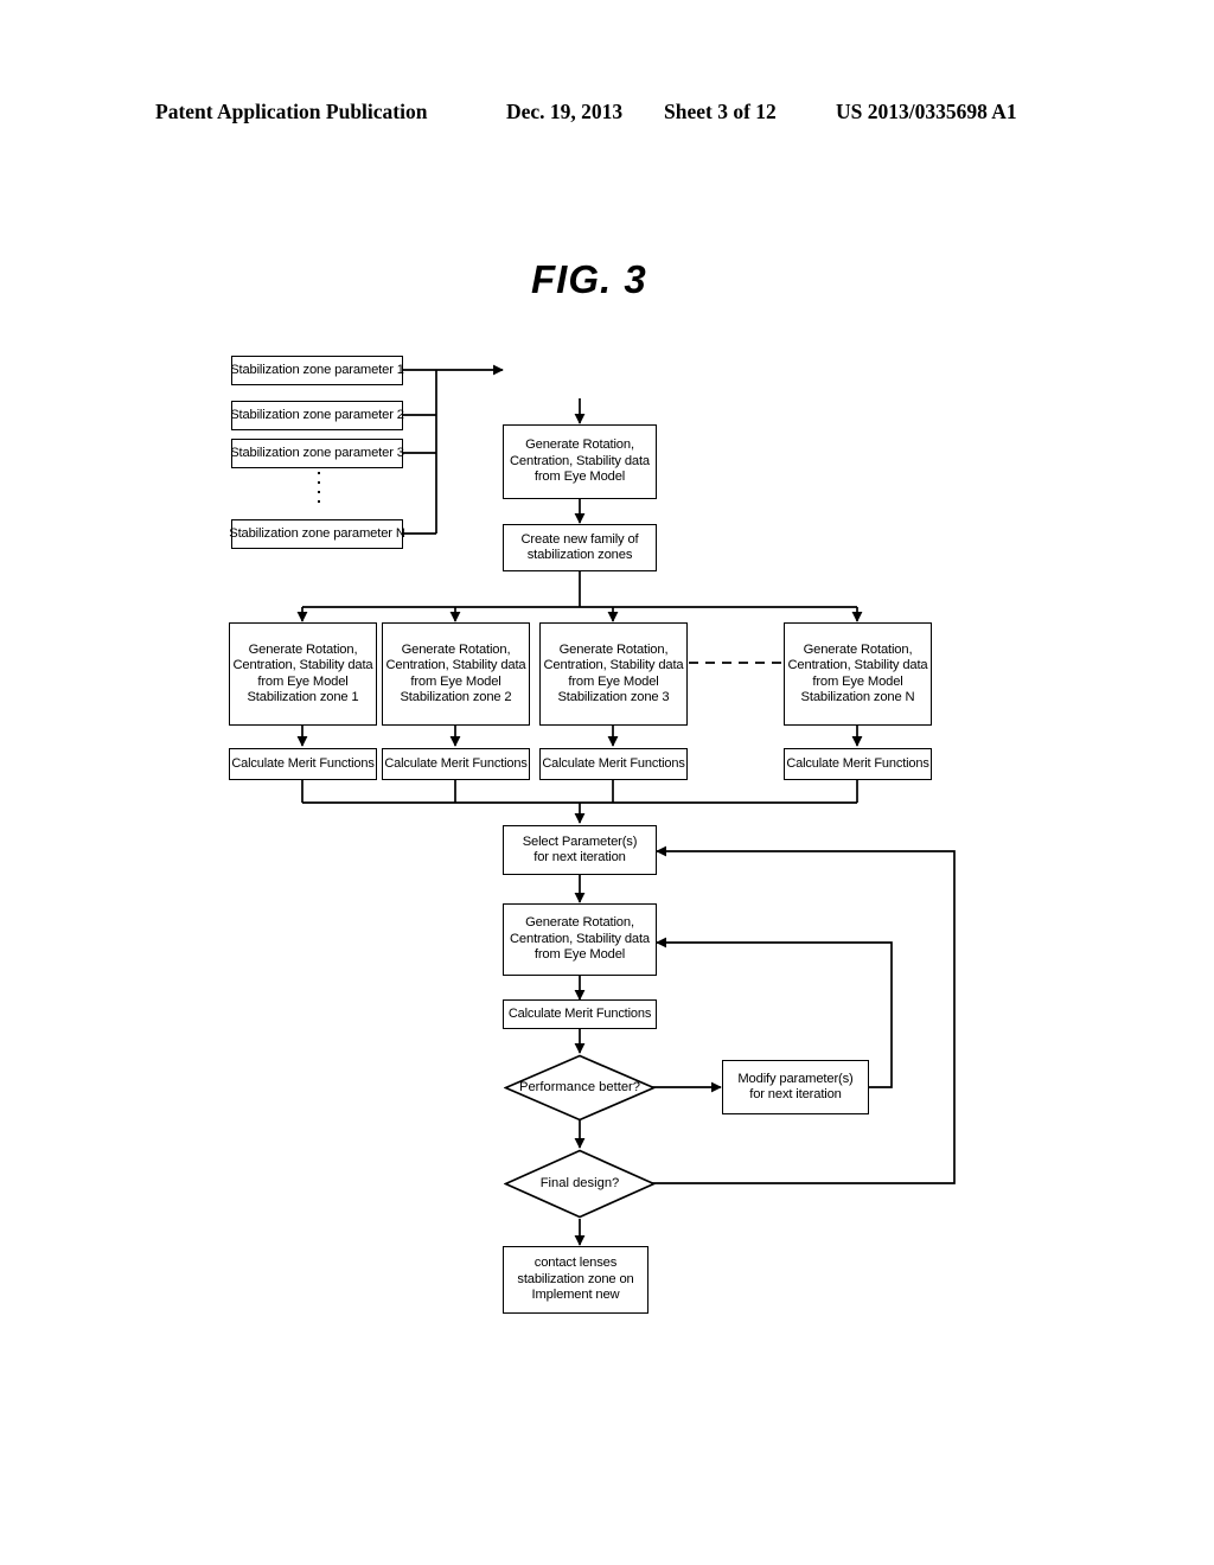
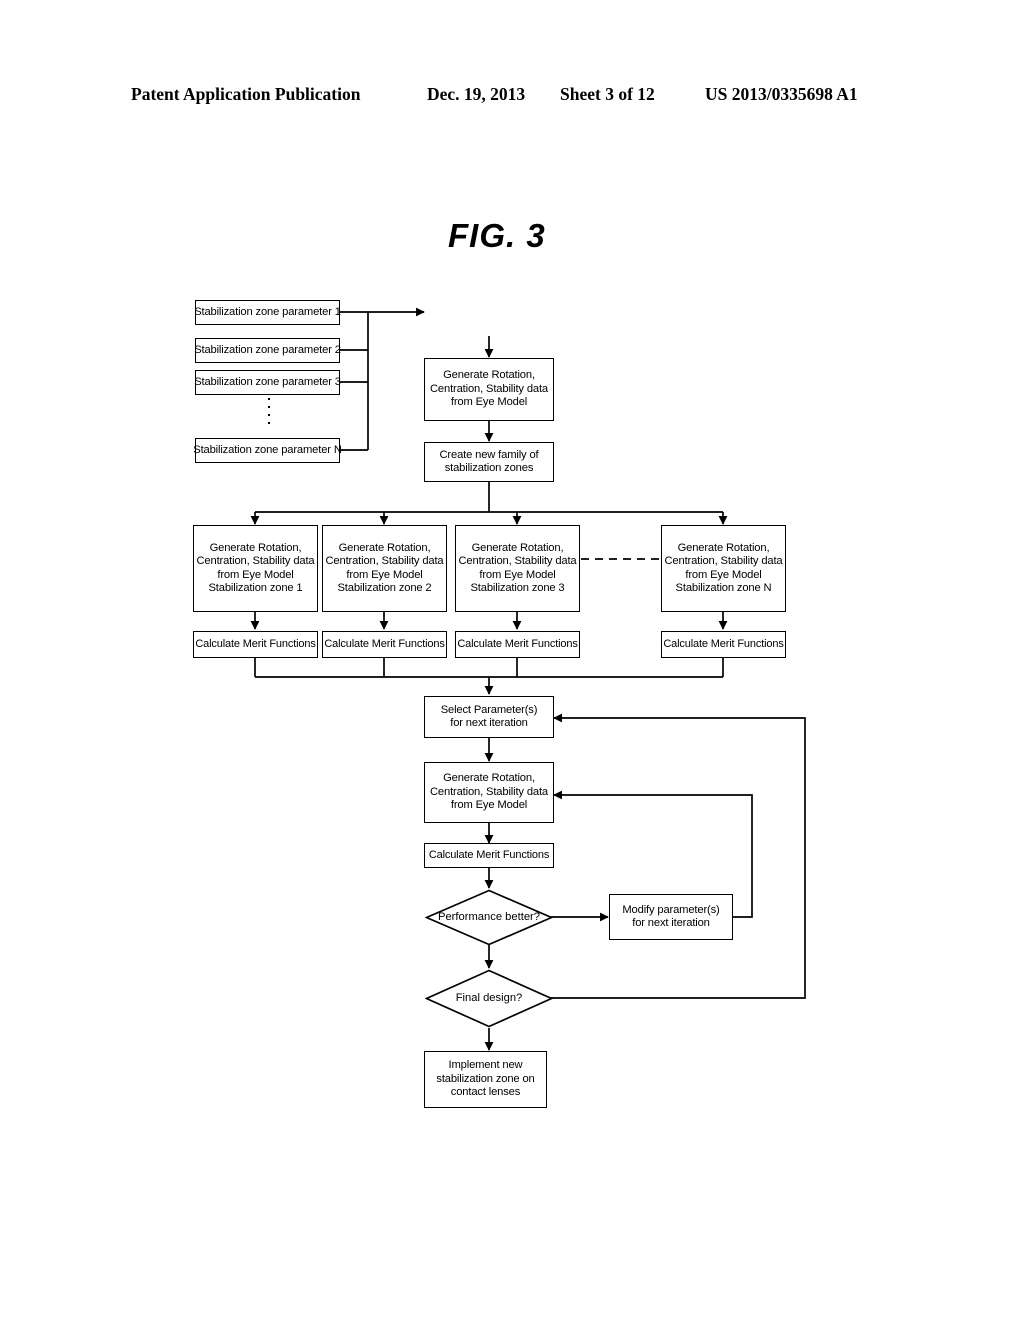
  Patent Application Publication
  Dec. 19, 2013
  Sheet 3 of 12
  US 2013/0335698 A1
  FIG. 3
  Stabilization zone parameter 1
  Stabilization zone parameter 2
  Stabilization zone parameter 3
  Stabilization zone parameter N
  Generate Rotation,
  Centration, Stability data
  from Eye Model
  Create new family of
  stabilization zones
  Generate Rotation,
  Centration, Stability data
  from Eye Model
  Stabilization zone 1
  Generate Rotation,
  Centration, Stability data
  from Eye Model
  Stabilization zone 2
  Generate Rotation,
  Centration, Stability data
  from Eye Model
  Stabilization zone 3
  Generate Rotation,
  Centration, Stability data
  from Eye Model
  Stabilization zone N
  Calculate Merit Functions
  Calculate Merit Functions
  Calculate Merit Functions
  Calculate Merit Functions
  Select Parameter(s)
  for next iteration
  Generate Rotation,
  Centration, Stability data
  from Eye Model
  Calculate Merit Functions
  Performance better?
  Modify parameter(s)
  for next iteration
  Final design?
- contact lenses
+ Implement new
  stabilization zone on
- Implement new
+ contact lenses
